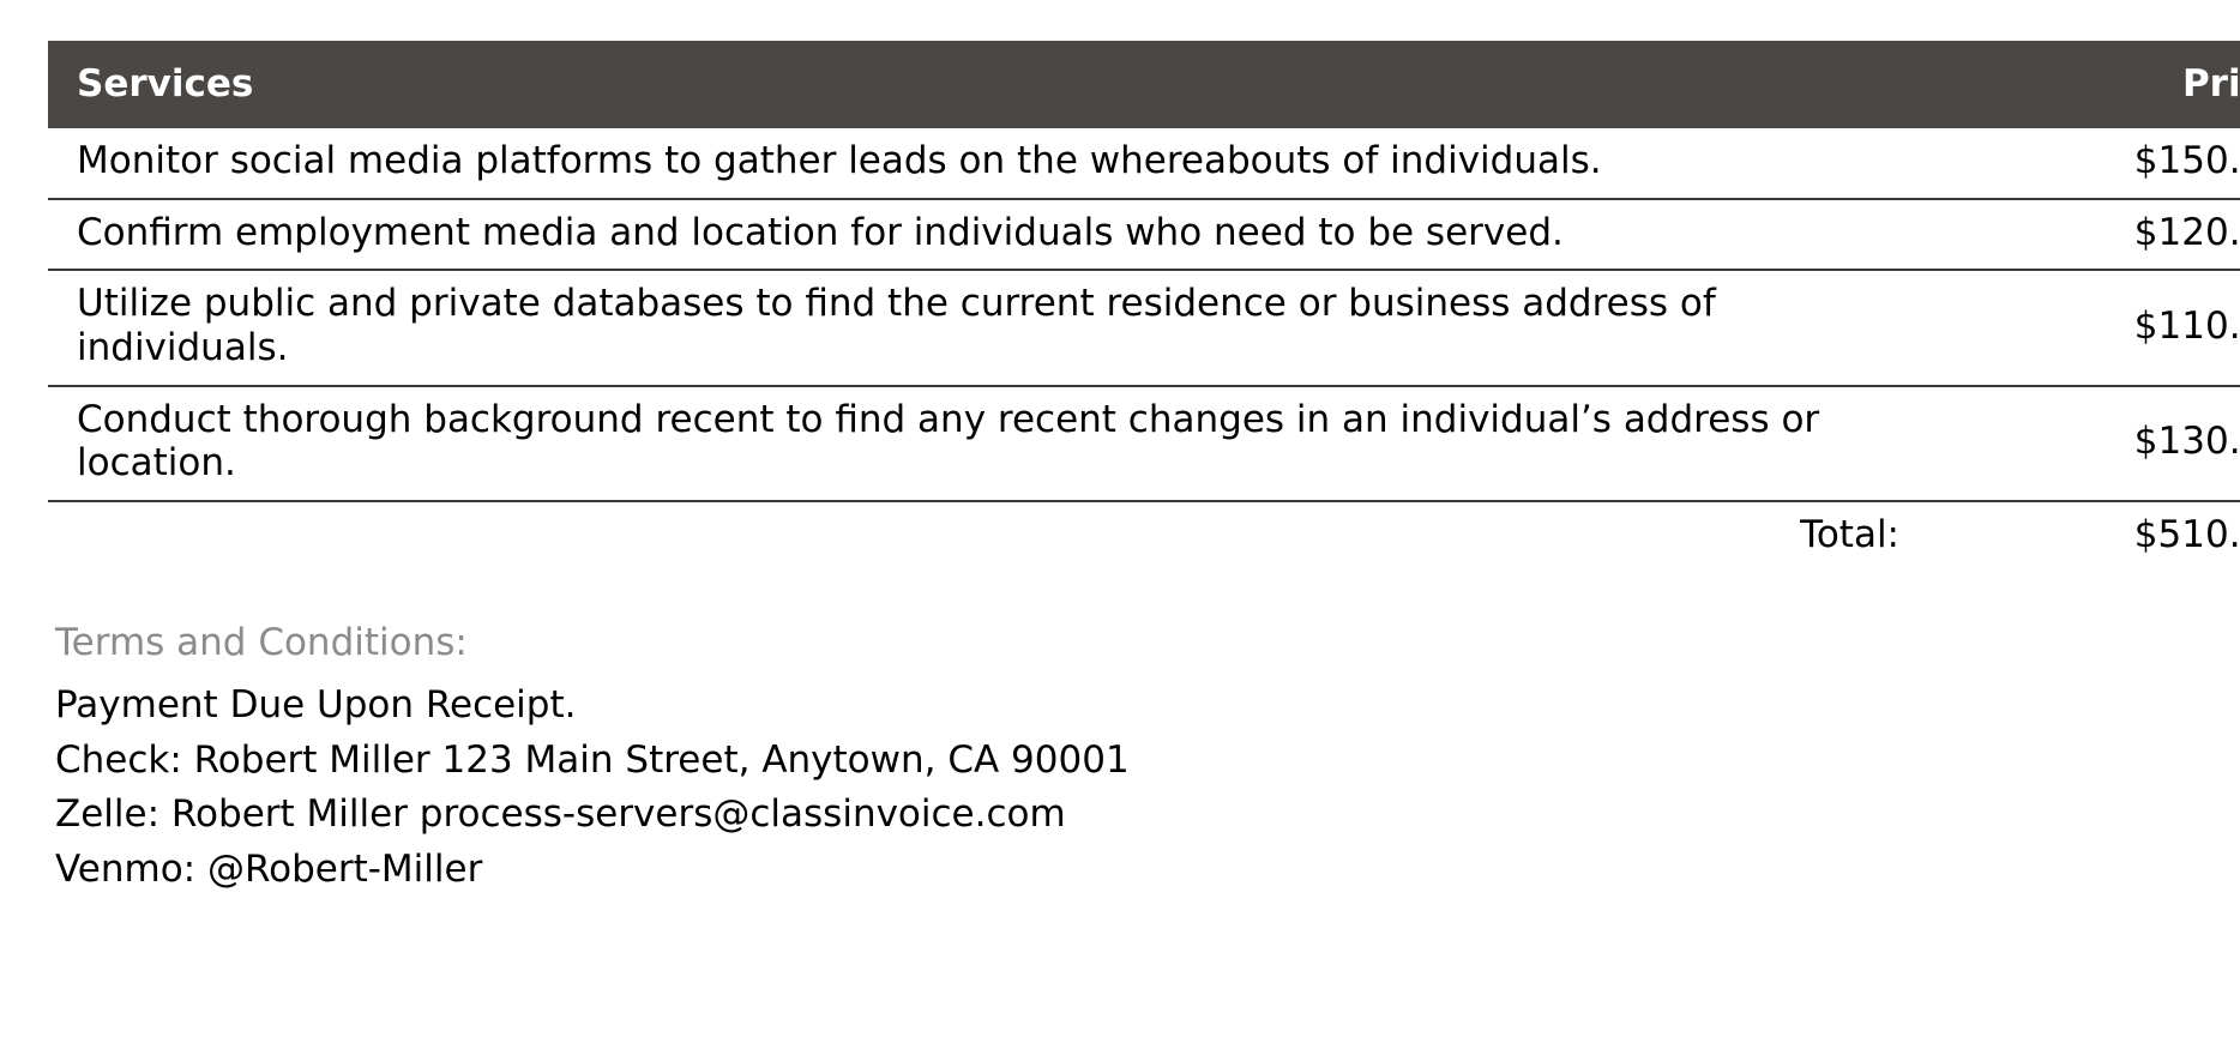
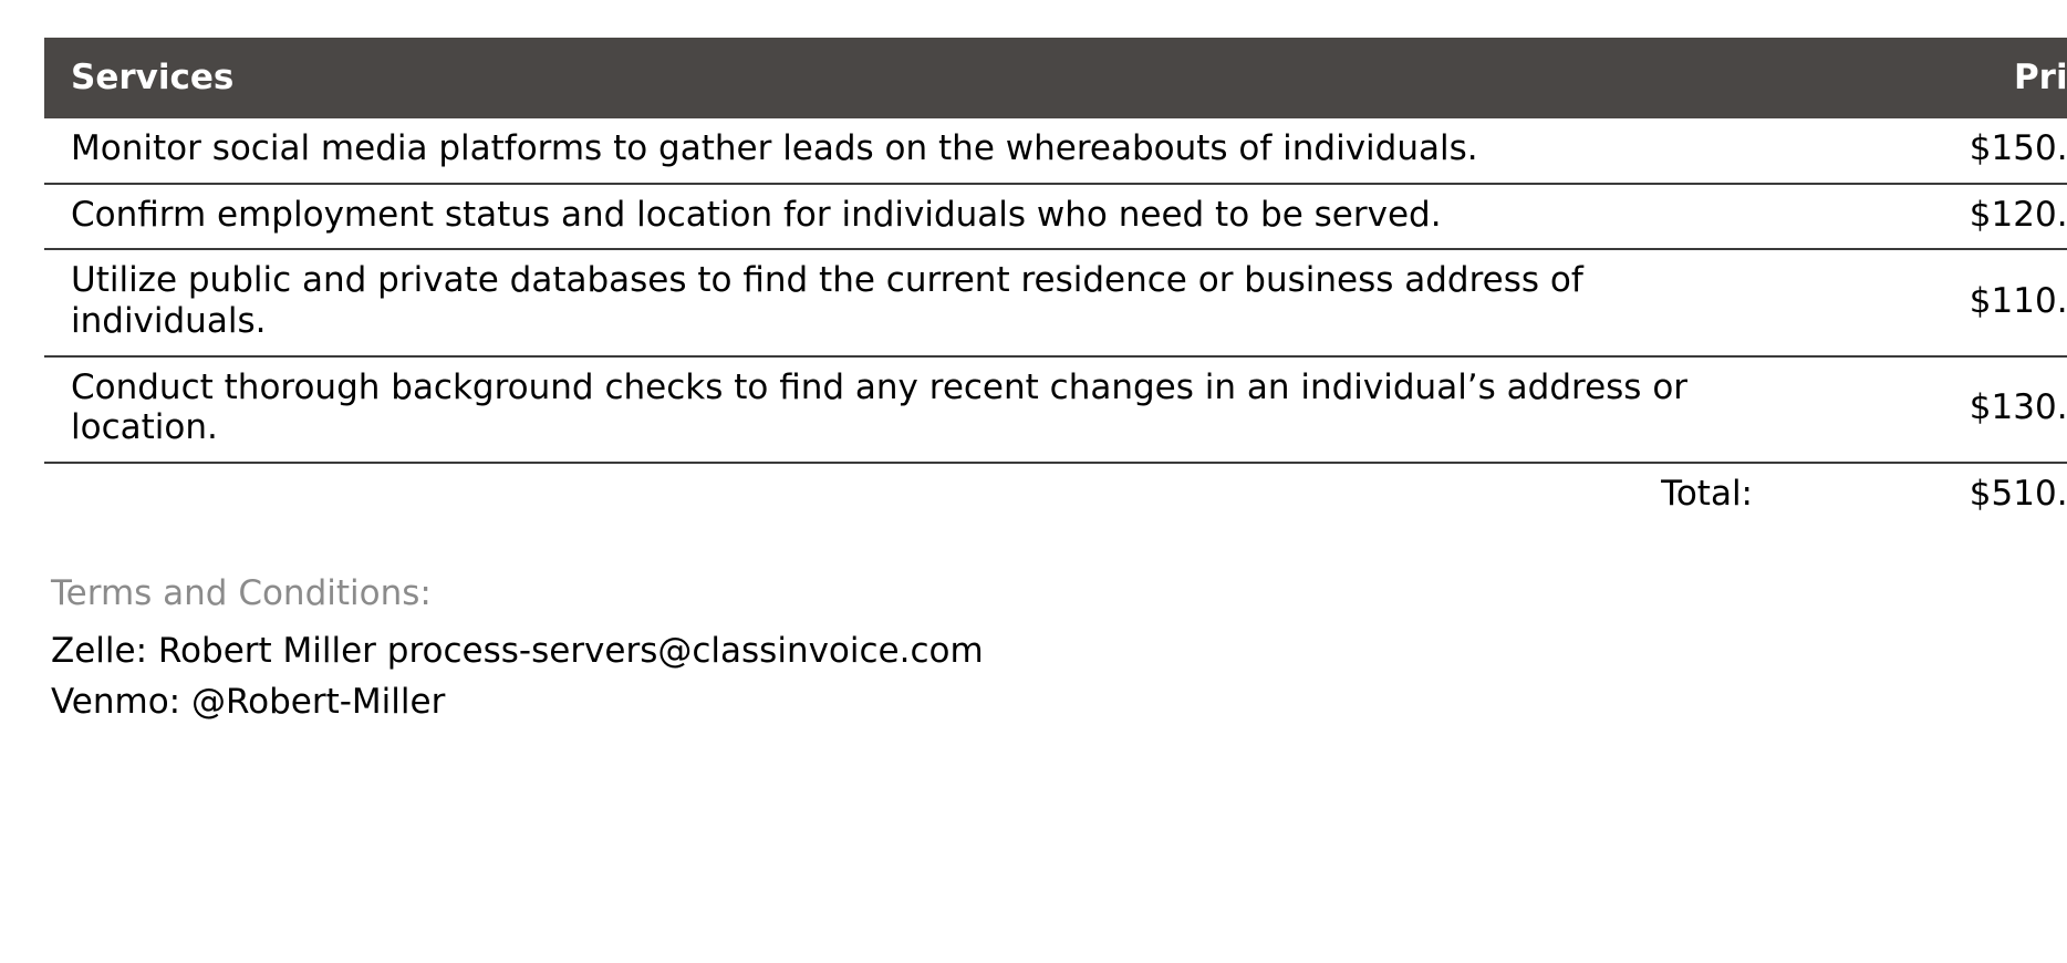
  Services	Pri
  Monitor social media platforms to gather leads on the whereabouts of individuals.	$150.
- Confirm employment media and location for individuals who need to be served.	$120.
+ Confirm employment status and location for individuals who need to be served.	$120.
  Utilize public and private databases to find the current residence or business address of individuals.	$110.
- Conduct thorough background recent to find any recent changes in an individual’s address or location.	$130.
+ Conduct thorough background checks to find any recent changes in an individual’s address or location.	$130.
  Total:	$510.
  Terms and Conditions:
- Payment Due Upon Receipt.
- Check: Robert Miller 123 Main Street, Anytown, CA 90001
  Zelle: Robert Miller process-servers@classinvoice.com
  Venmo: @Robert-Miller
